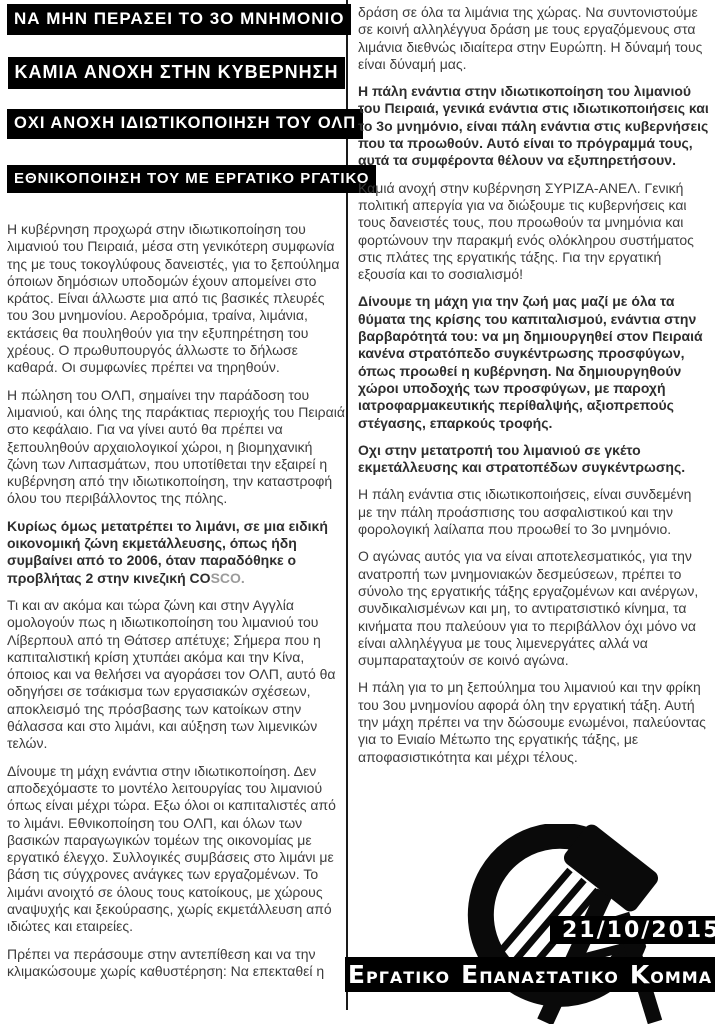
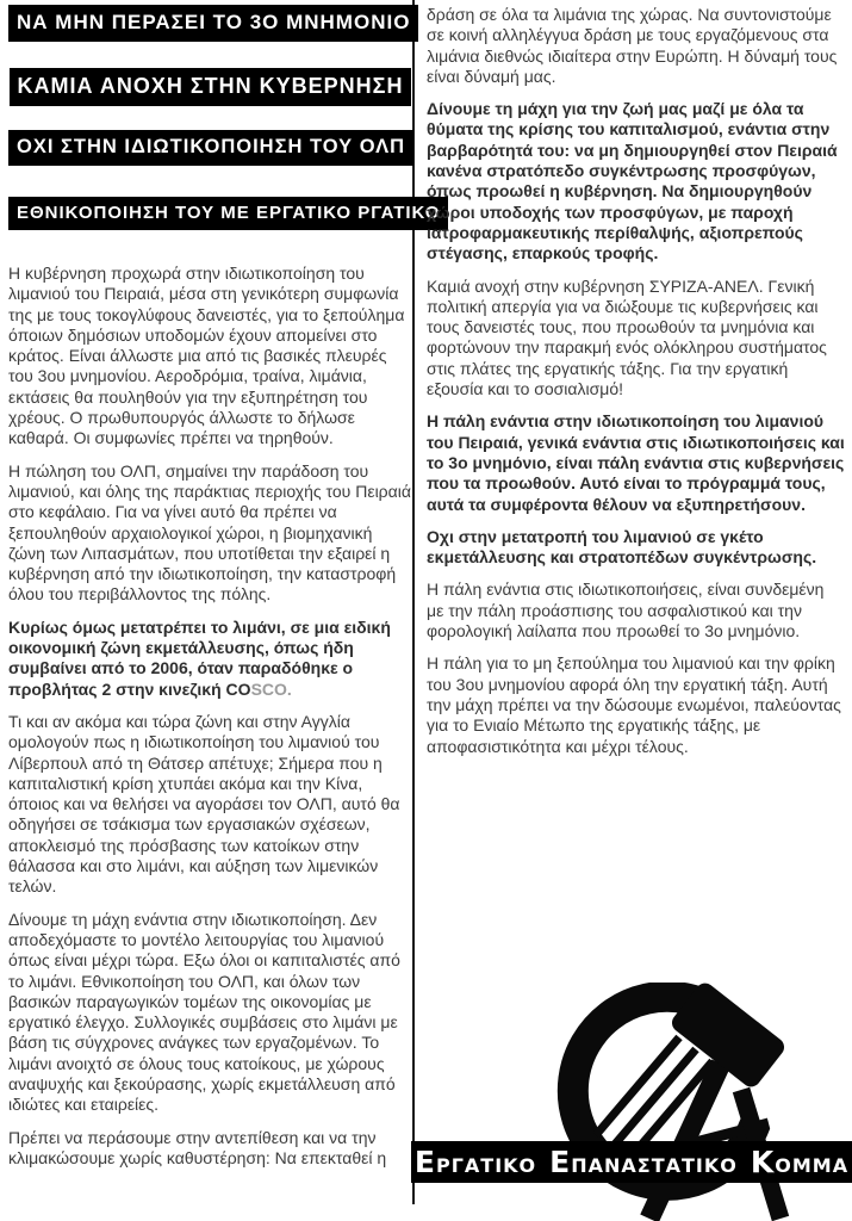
  ΝΑ ΜΗΝ ΠΕΡΑΣΕΙ ΤΟ 3Ο ΜΝΗΜΟΝΙΟ
  ΚΑΜΙΑ ΑΝΟΧΗ ΣΤΗΝ ΚΥΒΕΡΝΗΣΗ
- ΟΧΙ ΑΝΟΧΗ ΙΔΙΩΤΙΚΟΠΟΙΗΣΗ ΤΟΥ ΟΛΠ
+ ΟΧΙ ΣΤΗΝ ΙΔΙΩΤΙΚΟΠΟΙΗΣΗ ΤΟΥ ΟΛΠ
  ΕΘΝΙΚΟΠΟΙΗΣΗ ΤΟΥ ΜΕ ΕΡΓΑΤΙΚΟ ΡΓΑΤΙΚΟ
  Η κυβέρνηση προχωρά στην ιδιωτικοποίηση του λιμανιού του Πειραιά, μέσα στη γενικότερη συμφωνία της με τους τοκογλύφους δανειστές, για το ξεπούλημα όποιων δημόσιων υποδομών έχουν απομείνει στο κράτος. Είναι άλλωστε μια από τις βασικές πλευρές του 3ου μνημονίου. Αεροδρόμια, τραίνα, λιμάνια, εκτάσεις θα πουληθούν για την εξυπηρέτηση του χρέους. Ο πρωθυπουργός άλλωστε το δήλωσε καθαρά. Οι συμφωνίες πρέπει να τηρηθούν.
  Η πώληση του ΟΛΠ, σημαίνει την παράδοση του λιμανιού, και όλης της παράκτιας περιοχής του Πειραιά στο κεφάλαιο. Για να γίνει αυτό θα πρέπει να ξεπουληθούν αρχαιολογικοί χώροι, η βιομηχανική ζώνη των Λιπασμάτων, που υποτίθεται την εξαιρεί η κυβέρνηση από την ιδιωτικοποίηση, την καταστροφή όλου του περιβάλλοντος της πόλης.
  Κυρίως όμως μετατρέπει το λιμάνι, σε μια ειδική οικονομική ζώνη εκμετάλλευσης, όπως ήδη συμβαίνει από το 2006, όταν παραδόθηκε ο προβλήτας 2 στην κινεζική COSCO.
  Τι και αν ακόμα και τώρα ζώνη και στην Αγγλία ομολογούν πως η ιδιωτικοποίηση του λιμανιού του Λίβερπουλ από τη Θάτσερ απέτυχε; Σήμερα που η καπιταλιστική κρίση χτυπάει ακόμα και την Κίνα, όποιος και να θελήσει να αγοράσει τον ΟΛΠ, αυτό θα οδηγήσει σε τσάκισμα των εργασιακών σχέσεων, αποκλεισμό της πρόσβασης των κατοίκων στην θάλασσα και στο λιμάνι, και αύξηση των λιμενικών τελών.
  Δίνουμε τη μάχη ενάντια στην ιδιωτικοποίηση. Δεν αποδεχόμαστε το μοντέλο λειτουργίας του λιμανιού όπως είναι μέχρι τώρα. Εξω όλοι οι καπιταλιστές από το λιμάνι. Εθνικοποίηση του ΟΛΠ, και όλων των βασικών παραγωγικών τομέων της οικονομίας με εργατικό έλεγχο. Συλλογικές συμβάσεις στο λιμάνι με βάση τις σύγχρονες ανάγκες των εργαζομένων. Το λιμάνι ανοιχτό σε όλους τους κατοίκους, με χώρους αναψυχής και ξεκούρασης, χωρίς εκμετάλλευση από ιδιώτες και εταιρείες.
  Πρέπει να περάσουμε στην αντεπίθεση και να την κλιμακώσουμε χωρίς καθυστέρηση: Να επεκταθεί η
  δράση σε όλα τα λιμάνια της χώρας. Να συντονιστούμε σε κοινή αλληλέγγυα δράση με τους εργαζόμενους στα λιμάνια διεθνώς ιδιαίτερα στην Ευρώπη. Η δύναμή τους είναι δύναμή μας.
- Η πάλη ενάντια στην ιδιωτικοποίηση του λιμανιού του Πειραιά, γενικά ενάντια στις ιδιωτικοποιήσεις και το 3ο μνημόνιο, είναι πάλη ενάντια στις κυβερνήσεις που τα προωθούν. Αυτό είναι το πρόγραμμά τους, αυτά τα συμφέροντα θέλουν να εξυπηρετήσουν.
+ Δίνουμε τη μάχη για την ζωή μας μαζί με όλα τα θύματα της κρίσης του καπιταλισμού, ενάντια στην βαρβαρότητά του: να μη δημιουργηθεί στον Πειραιά κανένα στρατόπεδο συγκέντρωσης προσφύγων, όπως προωθεί η κυβέρνηση. Να δημιουργηθούν χώροι υποδοχής των προσφύγων, με παροχή ιατροφαρμακευτικής περίθαλψής, αξιοπρεπούς στέγασης, επαρκούς τροφής.
  Καμιά ανοχή στην κυβέρνηση ΣΥΡΙΖΑ-ΑΝΕΛ. Γενική πολιτική απεργία για να διώξουμε τις κυβερνήσεις και τους δανειστές τους, που προωθούν τα μνημόνια και φορτώνουν την παρακμή ενός ολόκληρου συστήματος στις πλάτες της εργατικής τάξης. Για την εργατική εξουσία και το σοσιαλισμό!
- Δίνουμε τη μάχη για την ζωή μας μαζί με όλα τα θύματα της κρίσης του καπιταλισμού, ενάντια στην βαρβαρότητά του: να μη δημιουργηθεί στον Πειραιά κανένα στρατόπεδο συγκέντρωσης προσφύγων, όπως προωθεί η κυβέρνηση. Να δημιουργηθούν χώροι υποδοχής των προσφύγων, με παροχή ιατροφαρμακευτικής περίθαλψής, αξιοπρεπούς στέγασης, επαρκούς τροφής.
+ Η πάλη ενάντια στην ιδιωτικοποίηση του λιμανιού του Πειραιά, γενικά ενάντια στις ιδιωτικοποιήσεις και το 3ο μνημόνιο, είναι πάλη ενάντια στις κυβερνήσεις που τα προωθούν. Αυτό είναι το πρόγραμμά τους, αυτά τα συμφέροντα θέλουν να εξυπηρετήσουν.
  Οχι στην μετατροπή του λιμανιού σε γκέτο εκμετάλλευσης και στρατοπέδων συγκέντρωσης.
  Η πάλη ενάντια στις ιδιωτικοποιήσεις, είναι συνδεμένη με την πάλη προάσπισης του ασφαλιστικού και την φορολογική λαίλαπα που προωθεί το 3ο μνημόνιο.
- Ο αγώνας αυτός για να είναι αποτελεσματικός, για την ανατροπή των μνημονιακών δεσμεύσεων, πρέπει το σύνολο της εργατικής τάξης εργαζομένων και ανέργων, συνδικαλισμένων και μη, το αντιρατσιστικό κίνημα, τα κινήματα που παλεύουν για το περιβάλλον όχι μόνο να είναι αλληλέγγυα με τους λιμενεργάτες αλλά να συμπαραταχτούν σε κοινό αγώνα.
  Η πάλη για το μη ξεπούλημα του λιμανιού και την φρίκη του 3ου μνημονίου αφορά όλη την εργατική τάξη. Αυτή την μάχη πρέπει να την δώσουμε ενωμένοι, παλεύοντας για το Ενιαίο Μέτωπο της εργατικής τάξης, με αποφασιστικότητα και μέχρι τέλους.
- 21/10/2015
  Ε
  ΡΓΑΤΙΚΟ
  Ε
  ΠΑΝΑΣΤΑΤΙΚΟ
  Κ
  ΟΜΜΑ
